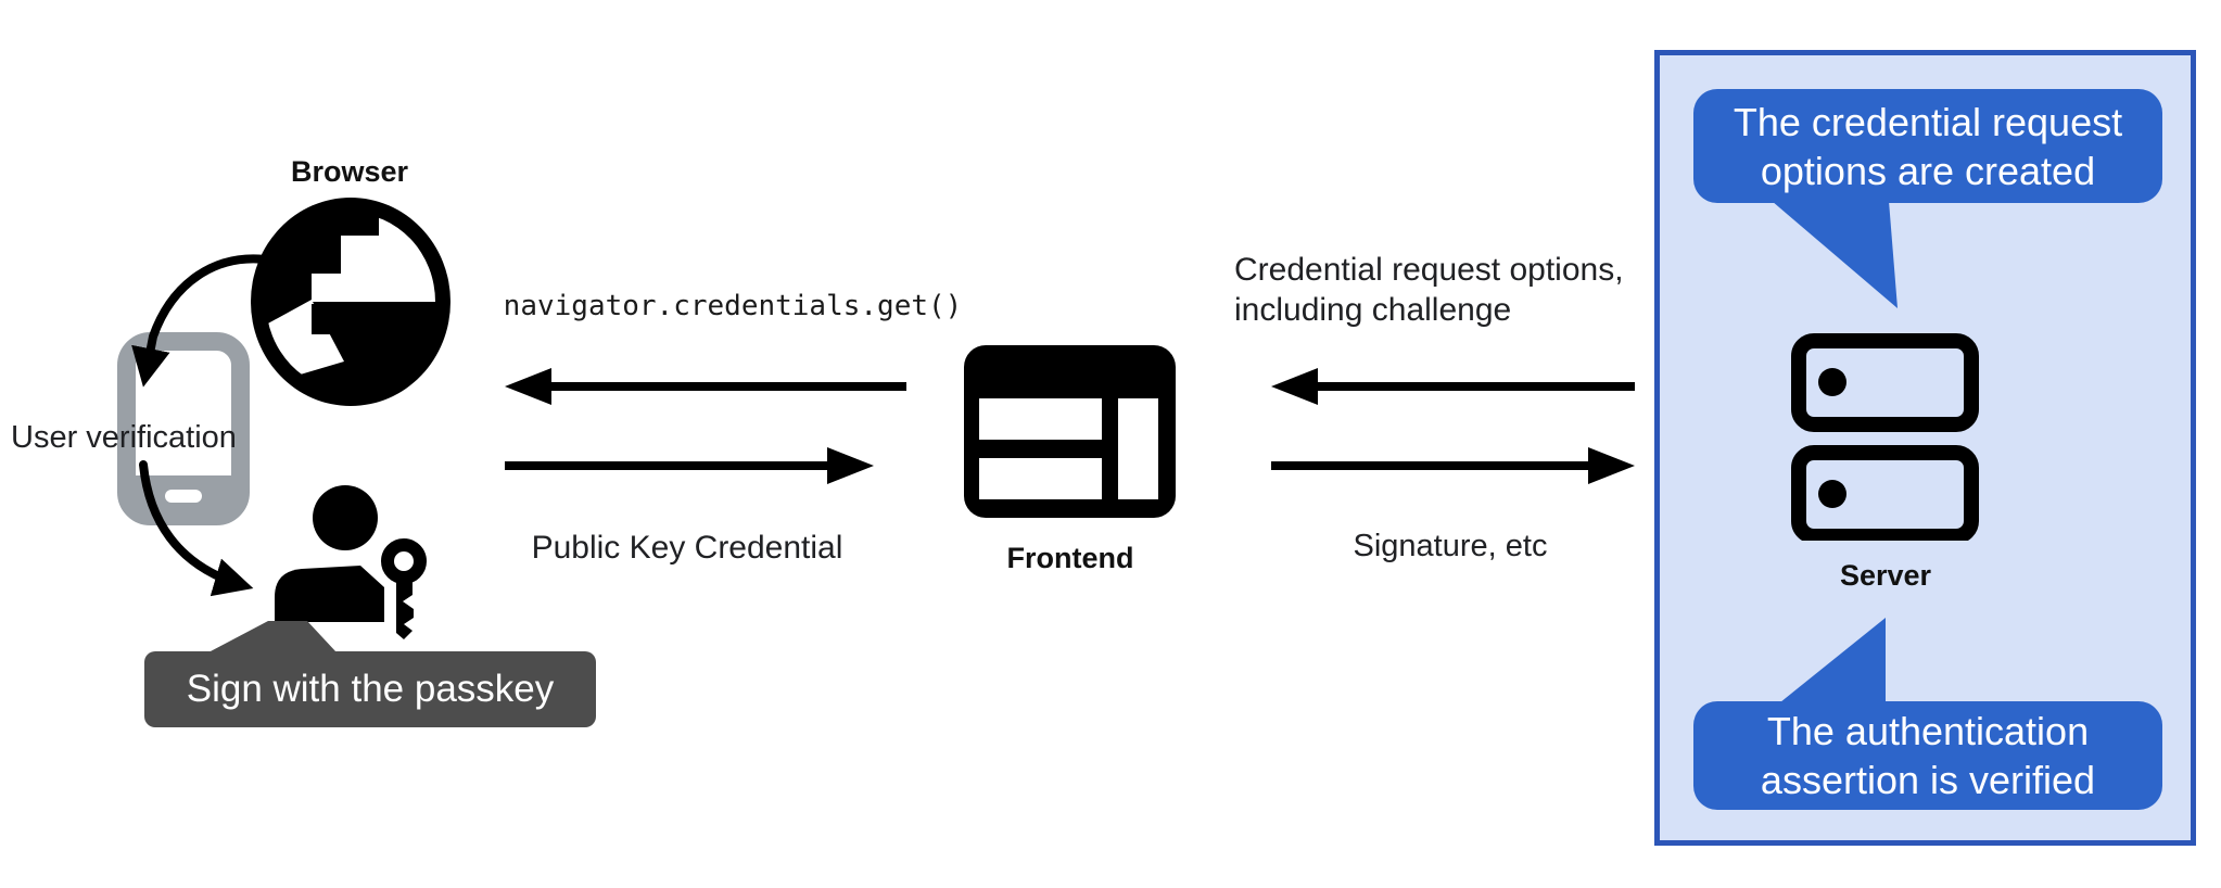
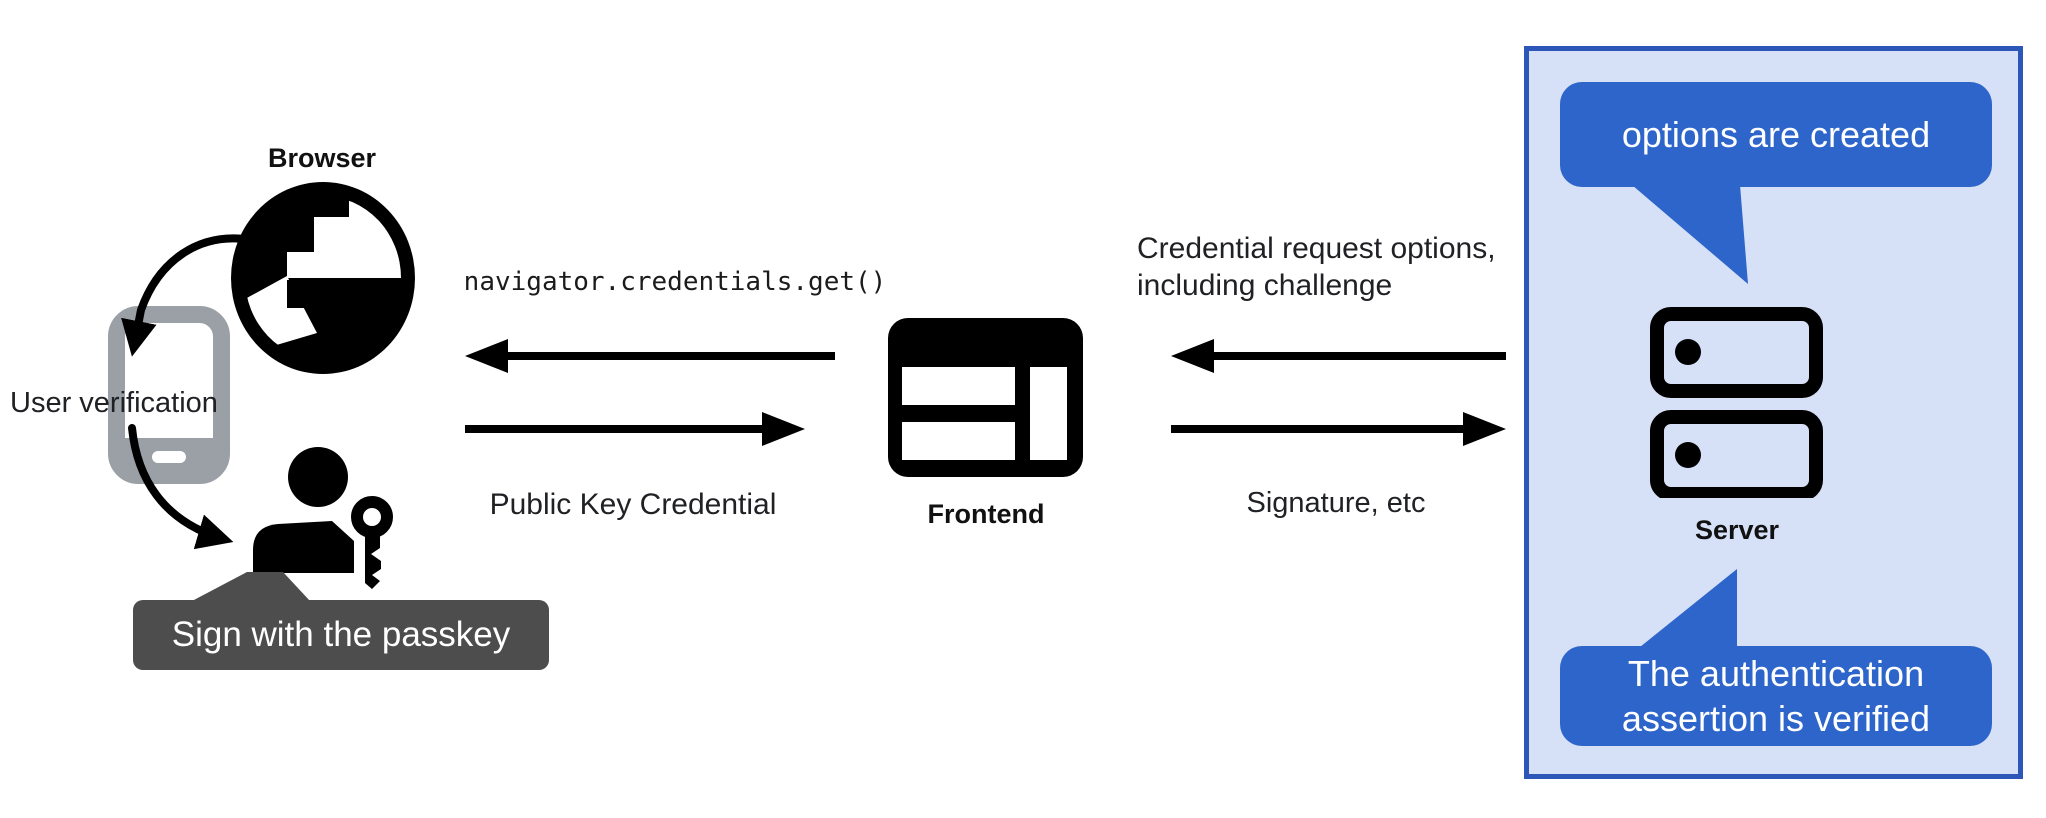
  Browser
  User verification
  Sign with the passkey
  navigator.credentials.get()
  Public Key Credential
  Frontend
  Credential request options,
  including challenge
  Signature, etc
- The credential request
  options are created
  Server
  The authentication
  assertion is verified
